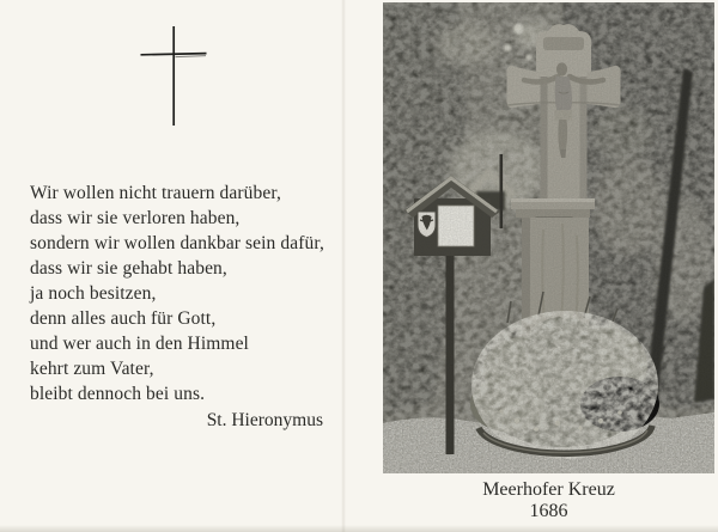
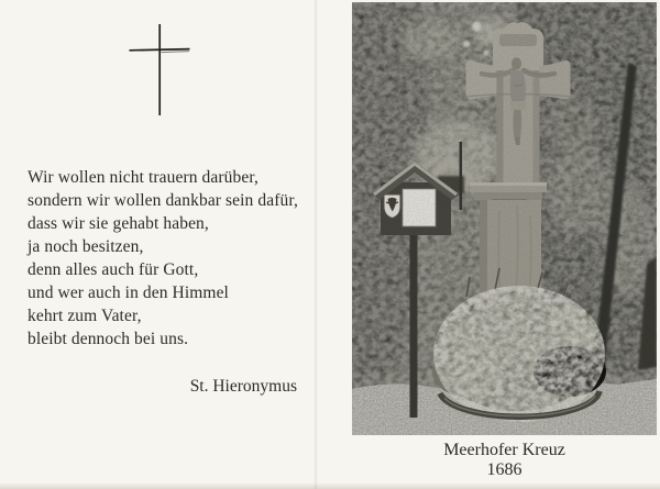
  Wir wollen nicht trauern darüber,
- dass wir sie verloren haben,
  sondern wir wollen dankbar sein dafür,
  dass wir sie gehabt haben,
  ja noch besitzen,
  denn alles auch für Gott,
  und wer auch in den Himmel
  kehrt zum Vater,
  bleibt dennoch bei uns.
  St. Hieronymus
  Meerhofer Kreuz
  1686
